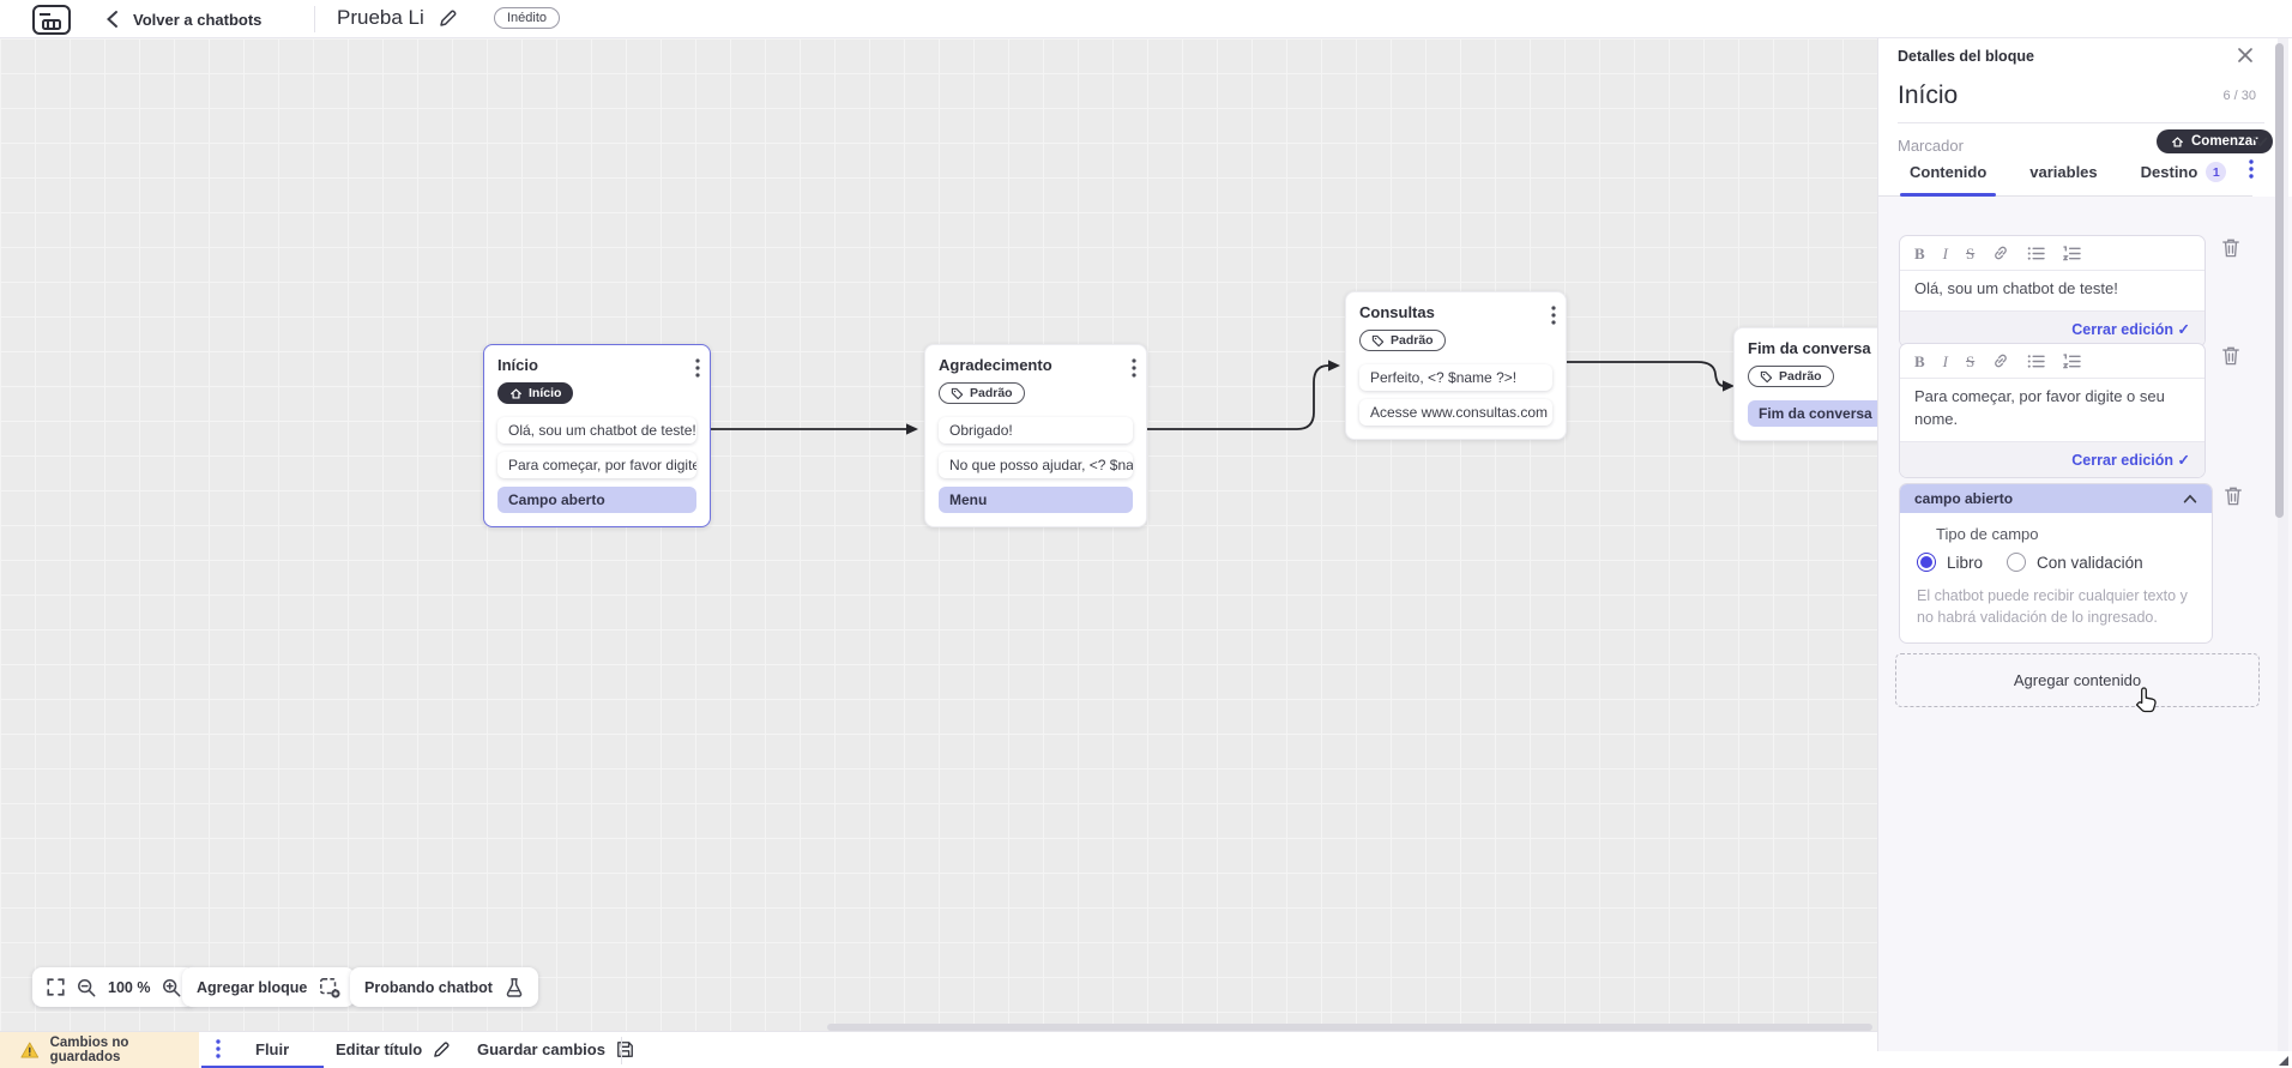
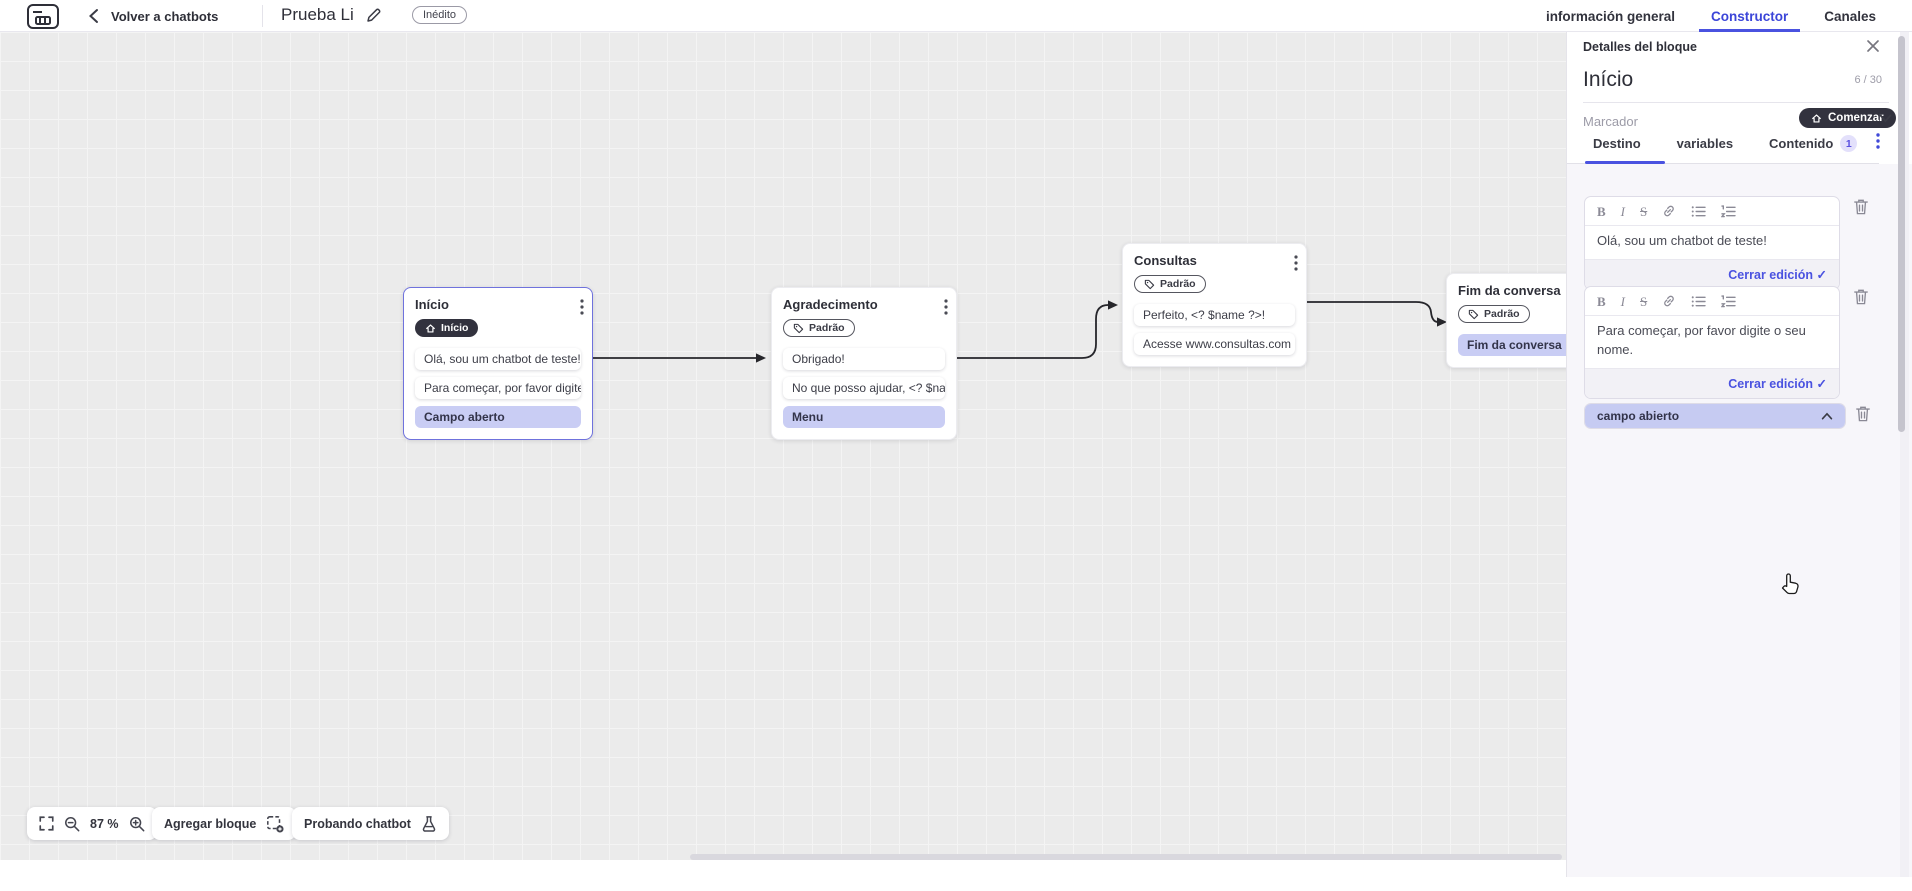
  Volver a chatbots
  Prueba Li
  Inédito
+ información general
+ Constructor
+ Canales
  Início
  Início
  Olá, sou um chatbot de teste!
  Para começar, por favor digite
  Campo aberto
  Agradecimento
  Padrão
  Obrigado!
  No que posso ajudar, <? $na
  Menu
  Consultas
  Padrão
  Perfeito, <? $name ?>!
  Acesse www.consultas.com
  Fim da conversa
  Padrão
  Fim da conversa
- 100 %
+ 87 %
  Agregar bloque
  Probando chatbot
  Detalles del bloque
  Início
  6 / 30
  Marcador
  Comenzar
- Contenido
+ Destino
  variables
- Destino
+ Contenido
  1
  B
  I
  S
  Olá, sou um chatbot de teste!
  Cerrar edición ✓
  B
  I
  S
  Para começar, por favor digite o seu nome.
  Cerrar edición ✓
  campo abierto
- Tipo de campo
- Libro
- Con validación
- El chatbot puede recibir cualquier texto y no habrá validación de lo ingresado.
- Agregar contenido
- Cambios no guardados
- Fluir
- Editar título
- Guardar cambios
